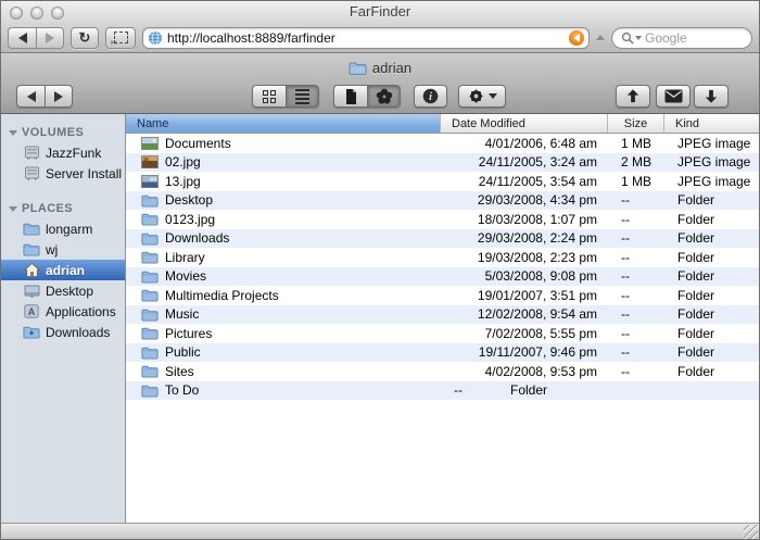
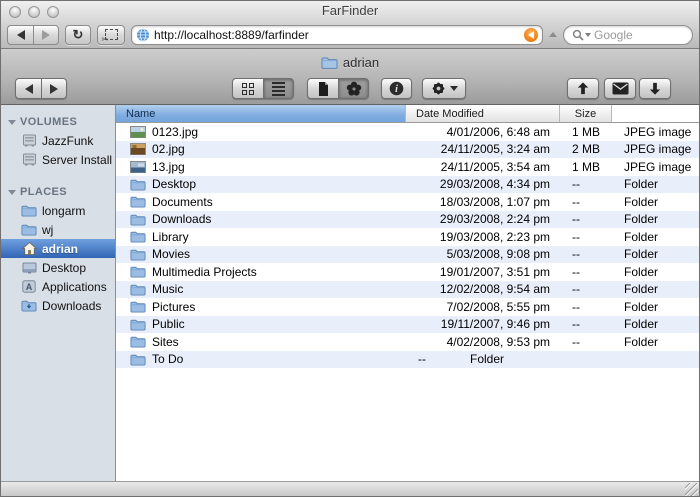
  FarFinder
  ↻
  http://localhost:8889/farfinder
  Google
  adrian
  i
  VOLUMES
  JazzFunk
  Server Install
  PLACES
  longarm
  wj
  adrian
  Desktop
  A
  Applications
  Downloads
  Name
  Date Modified
  Size
- Kind
- Documents
+ 0123.jpg
  4/01/2006, 6:48 am
  1 MB
  JPEG image
  02.jpg
  24/11/2005, 3:24 am
  2 MB
  JPEG image
  13.jpg
  24/11/2005, 3:54 am
  1 MB
  JPEG image
  Desktop
  29/03/2008, 4:34 pm
  --
  Folder
- 0123.jpg
+ Documents
  18/03/2008, 1:07 pm
  --
  Folder
  Downloads
  29/03/2008, 2:24 pm
  --
  Folder
  Library
  19/03/2008, 2:23 pm
  --
  Folder
  Movies
  5/03/2008, 9:08 pm
  --
  Folder
  Multimedia Projects
  19/01/2007, 3:51 pm
  --
  Folder
  Music
  12/02/2008, 9:54 am
  --
  Folder
  Pictures
  7/02/2008, 5:55 pm
  --
  Folder
  Public
  19/11/2007, 9:46 pm
  --
  Folder
  Sites
  4/02/2008, 9:53 pm
  --
  Folder
  To Do
  --
  Folder
